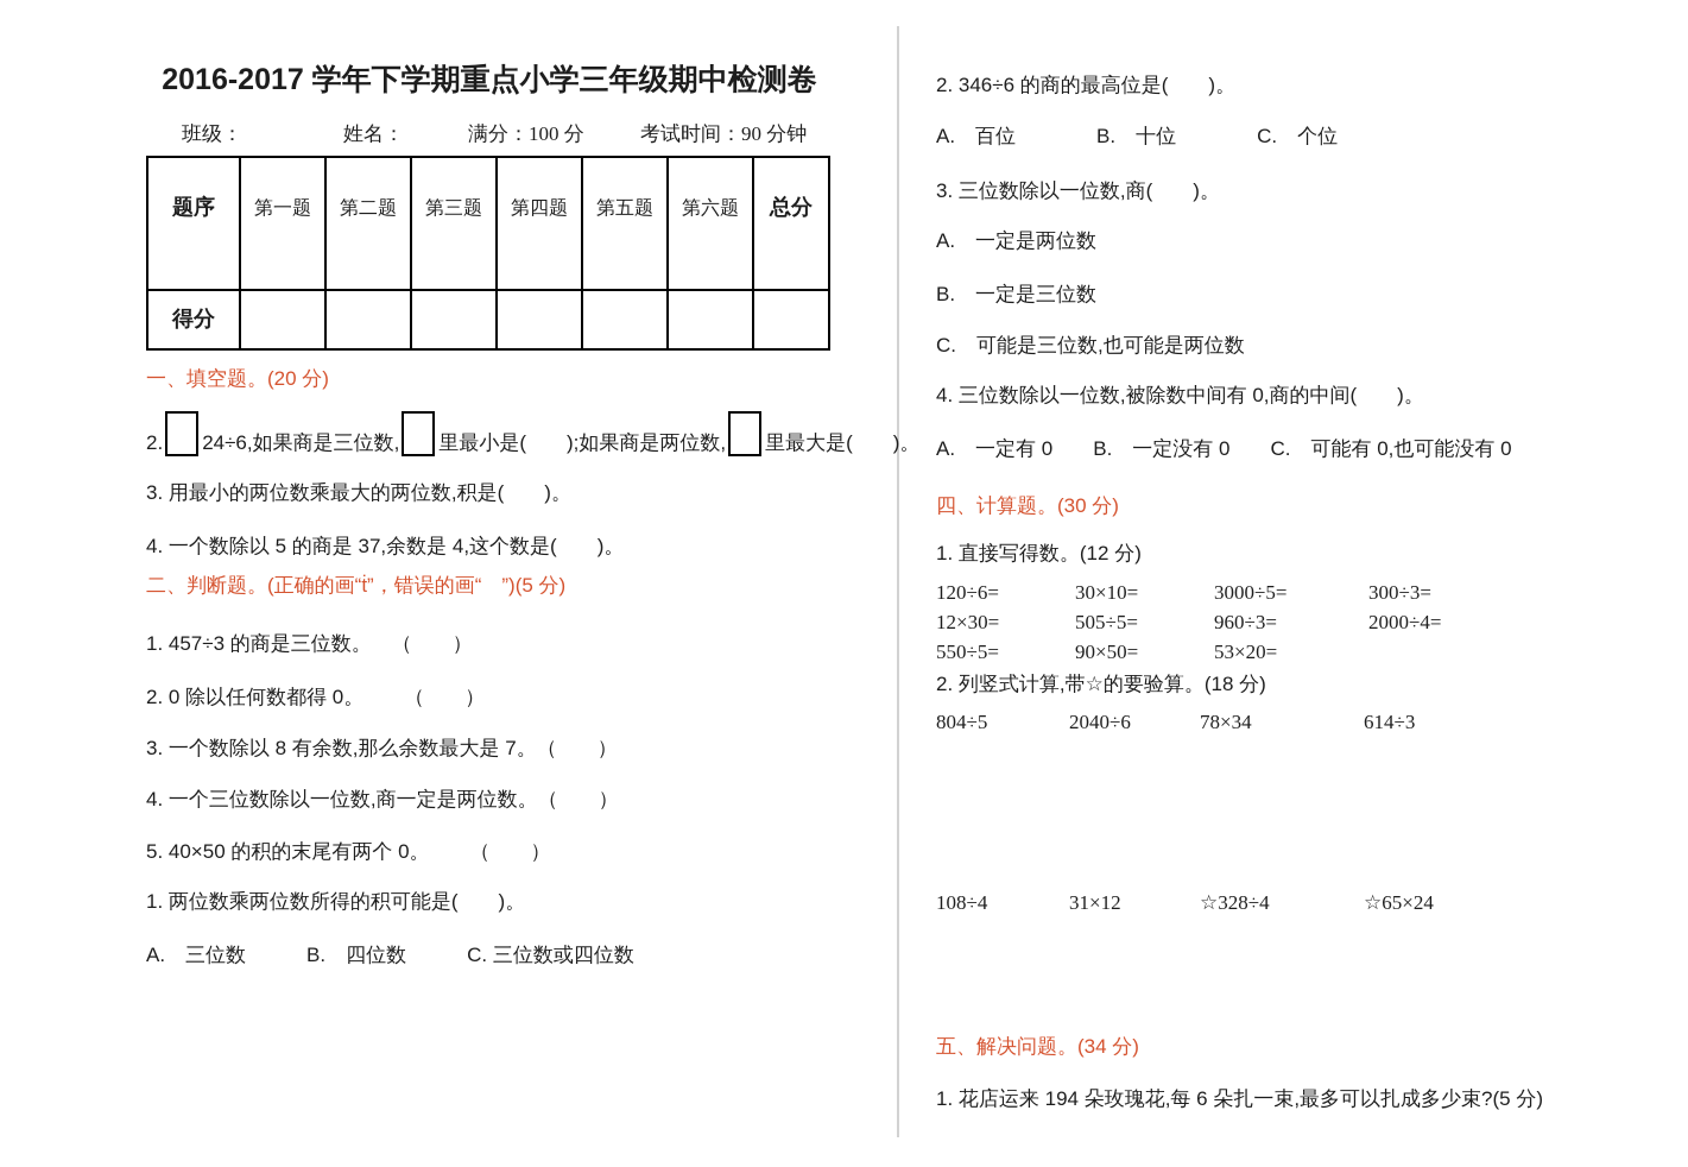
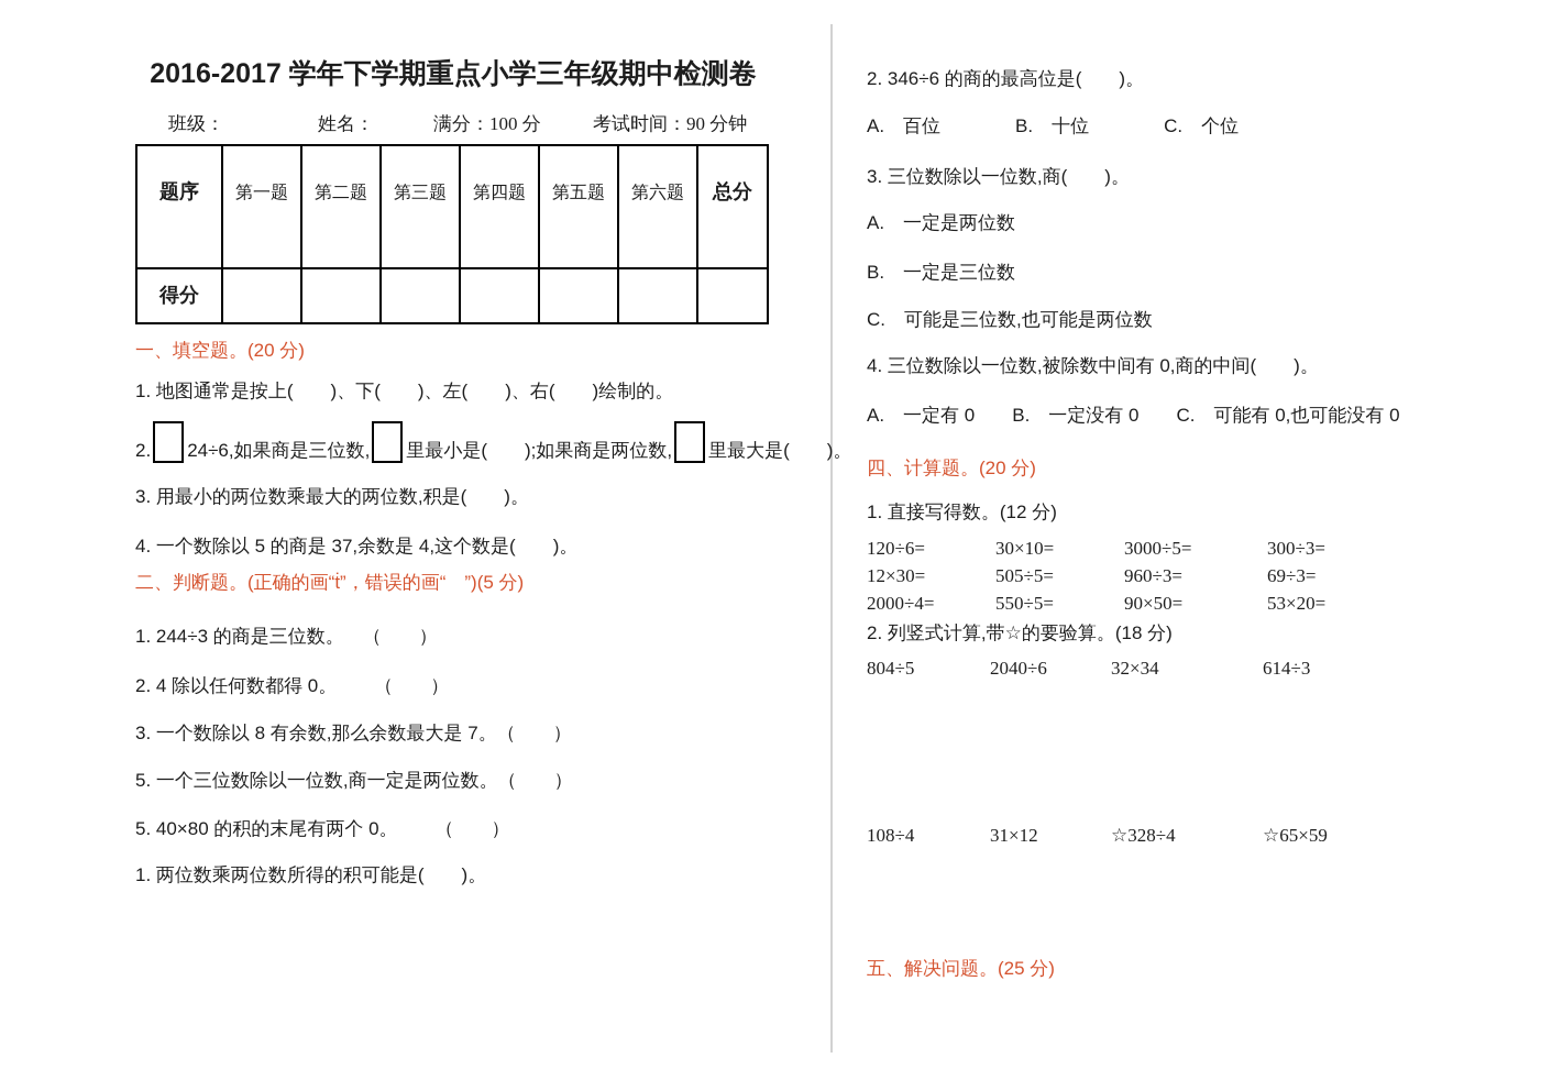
  2016-2017 学年下学期重点小学三年级期中检测卷
  班级：
  姓名：
  满分：100 分
  考试时间：90 分钟
  题序	第一题	第二题	第三题	第四题	第五题	第六题	总分
  得分
  一、填空题。(20 分)
+ 1. 地图通常是按上( )、下( )、左( )、右( )绘制的。
  2. 24÷6,如果商是三位数, 里最小是( );如果商是两位数, 里最大是( )。
  3. 用最小的两位数乘最大的两位数,积是( )。
  4. 一个数除以 5 的商是 37,余数是 4,这个数是( )。
  二、判断题。(正确的画“ṫ”，错误的画“ ”)(5 分)
- 1. 457÷3 的商是三位数。 （ ）
+ 1. 244÷3 的商是三位数。 （ ）
- 2. 0 除以任何数都得 0。 （ ）
+ 2. 4 除以任何数都得 0。 （ ）
  3. 一个数除以 8 有余数,那么余数最大是 7。（ ）
- 4. 一个三位数除以一位数,商一定是两位数。（ ）
+ 5. 一个三位数除以一位数,商一定是两位数。（ ）
- 5. 40×50 的积的末尾有两个 0。 （ ）
+ 5. 40×80 的积的末尾有两个 0。 （ ）
  1. 两位数乘两位数所得的积可能是( )。
- A. 三位数 B. 四位数 C. 三位数或四位数
  2. 346÷6 的商的最高位是( )。
  A. 百位 B. 十位 C. 个位
  3. 三位数除以一位数,商( )。
  A. 一定是两位数
  B. 一定是三位数
  C. 可能是三位数,也可能是两位数
  4. 三位数除以一位数,被除数中间有 0,商的中间( )。
  A. 一定有 0 B. 一定没有 0 C. 可能有 0,也可能没有 0
- 四、计算题。(30 分)
+ 四、计算题。(20 分)
  1. 直接写得数。(12 分)
  120÷6=
  30×10=
  3000÷5=
  300÷3=
  12×30=
  505÷5=
  960÷3=
+ 69÷3=
  2000÷4=
  550÷5=
  90×50=
  53×20=
  2. 列竖式计算,带☆的要验算。(18 分)
  804÷5
  2040÷6
- 78×34
+ 32×34
  614÷3
  108÷4
  31×12
  ☆328÷4
- ☆65×24
+ ☆65×59
- 五、解决问题。(34 分)
+ 五、解决问题。(25 分)
- 1. 花店运来 194 朵玫瑰花,每 6 朵扎一束,最多可以扎成多少束?(5 分)
